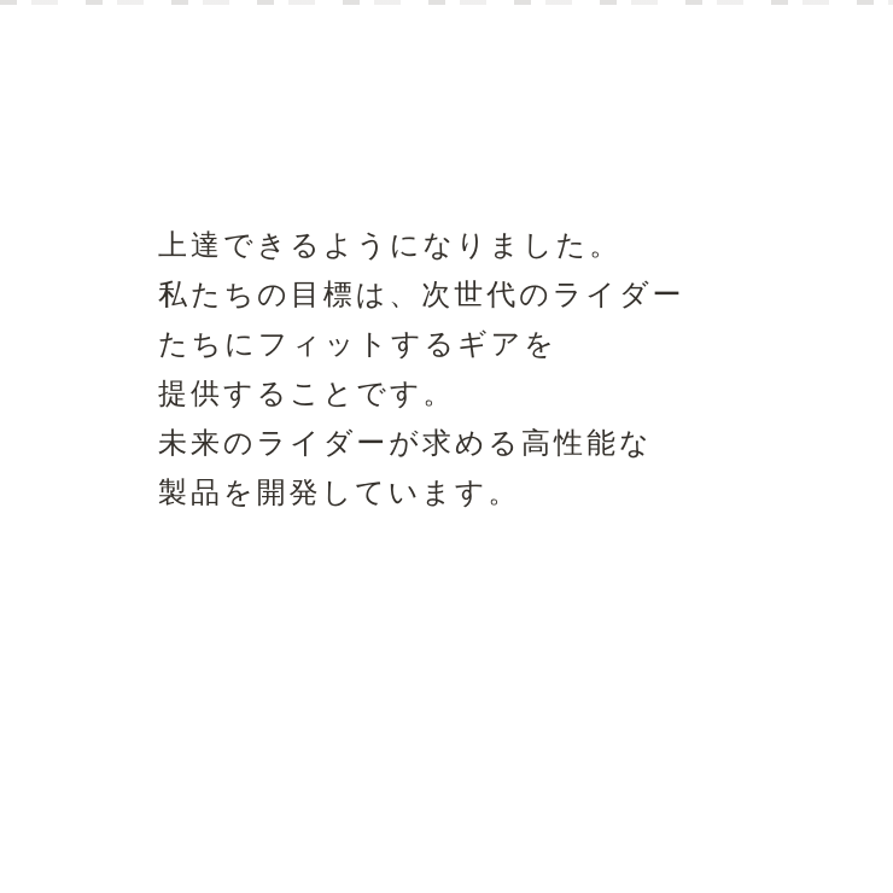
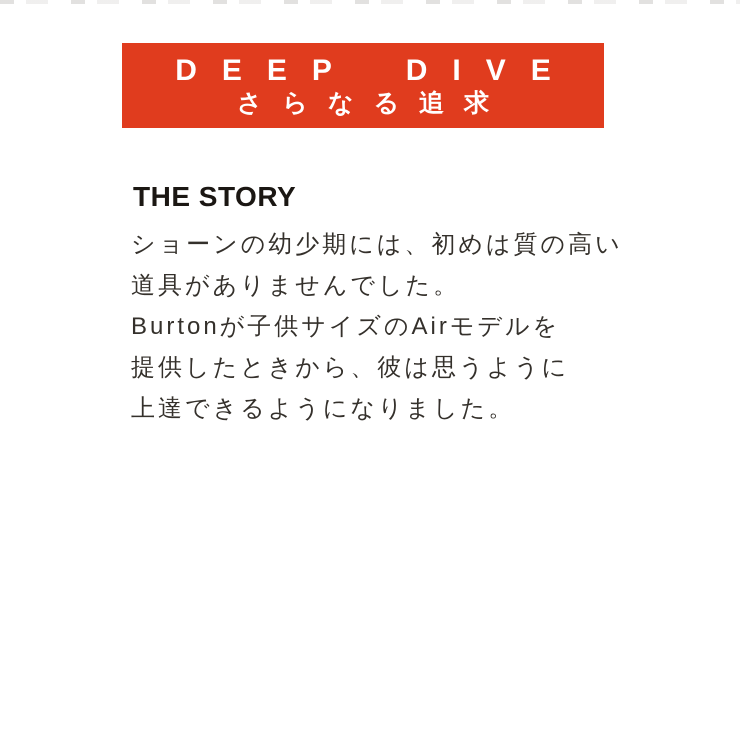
+ DEEP DIVE
+ さらなる追求
+ THE STORY
+ ショーンの幼少期には、初めは質の高い
+ 道具がありませんでした。
+ Burtonが子供サイズのAirモデルを
+ 提供したときから、彼は思うように
  上達できるようになりました。
- 私たちの目標は、次世代のライダー
- たちにフィットするギアを
- 提供することです。
- 未来のライダーが求める高性能な
- 製品を開発しています。
